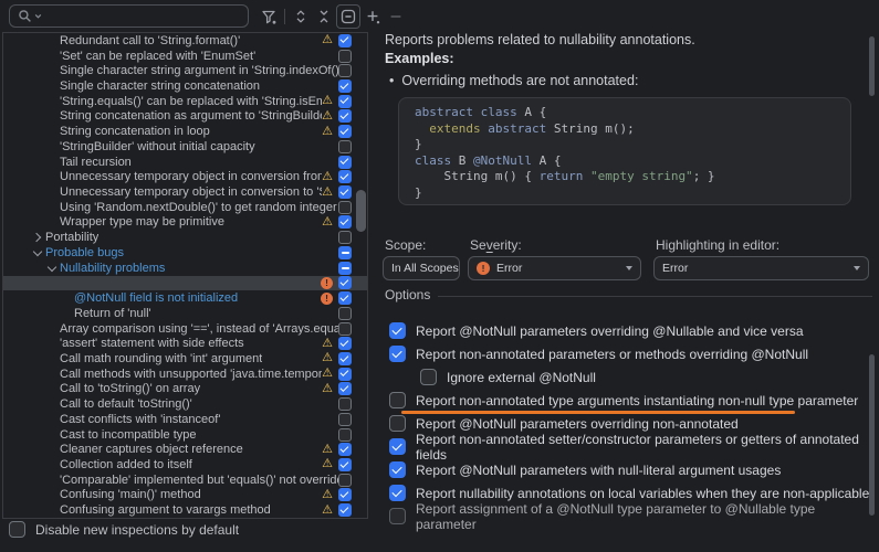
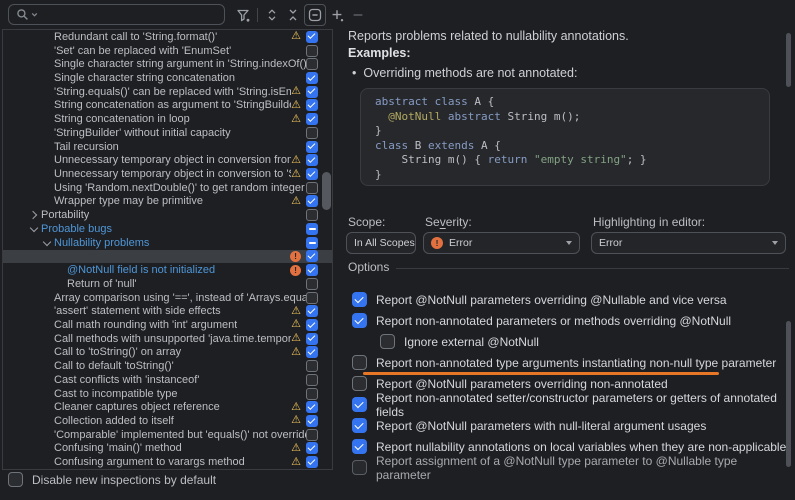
  Redundant call to 'String.format()'
  ⚠
  'Set' can be replaced with 'EnumSet'
  Single character string argument in 'String.indexOf()
  Single character string concatenation
  'String.equals()' can be replaced with 'String.isEm
  ⚠
  String concatenation as argument to 'StringBuild
  ⚠
  String concatenation in loop
  ⚠
  'StringBuilder' without initial capacity
  Tail recursion
  Unnecessary temporary object in conversion fro
  ⚠
  Unnecessary temporary object in conversion to '
  ⚠
  Using 'Random.nextDouble()' to get random integer
  Wrapper type may be primitive
  ⚠
  Portability
  Probable bugs
  Nullability problems
  @NotNull field is not initialized
  Return of 'null'
  Array comparison using '==', instead of 'Arrays.equa
  'assert' statement with side effects
  ⚠
  Call math rounding with 'int' argument
  ⚠
  Call methods with unsupported 'java.time.tempor
  ⚠
  Call to 'toString()' on array
  ⚠
  Call to default 'toString()'
  Cast conflicts with 'instanceof'
  Cast to incompatible type
  Cleaner captures object reference
  ⚠
  Collection added to itself
  ⚠
  'Comparable' implemented but 'equals()' not overrid
  Confusing 'main()' method
  ⚠
  Confusing argument to varargs method
  ⚠
  Disable new inspections by default
  Reports problems related to nullability annotations.
  Examples:
  •
  Overriding methods are not annotated:
  abstract class A {
- extends abstract String m();
+ @NotNull abstract String m();
  }
- class B @NotNull A {
+ class B extends A {
  String m() { return "empty string"; }
  }
  Scope:
  Severity:
  Highlighting in editor:
  In All Scopes
  Error
  Error
  Options
  Report @NotNull parameters overriding @Nullable and vice versa
  Report non-annotated parameters or methods overriding @NotNull
  Ignore external @NotNull
  Report non-annotated type arguments instantiating non-null type parameter
  Report @NotNull parameters overriding non-annotated
  Report non-annotated setter/constructor parameters or getters of annotated fields
  Report @NotNull parameters with null-literal argument usages
  Report nullability annotations on local variables when they are non-applicable
  Report assignment of a @NotNull type parameter to @Nullable type parameter
